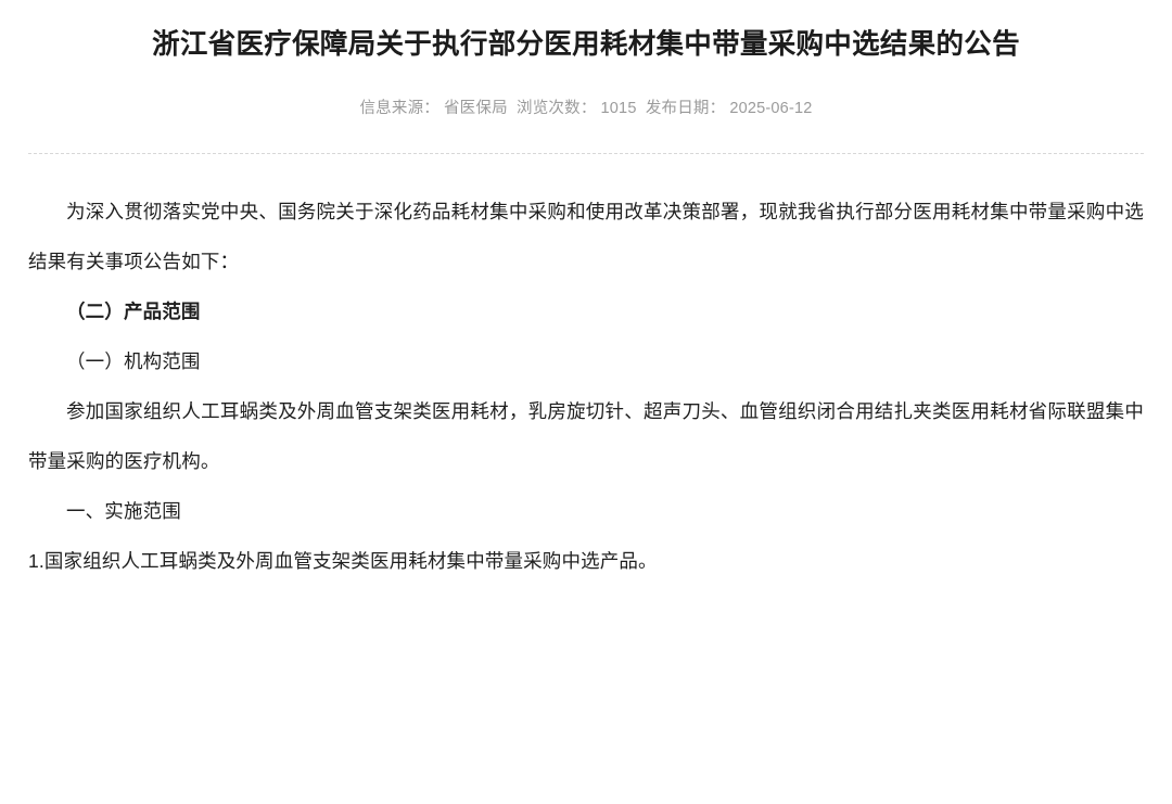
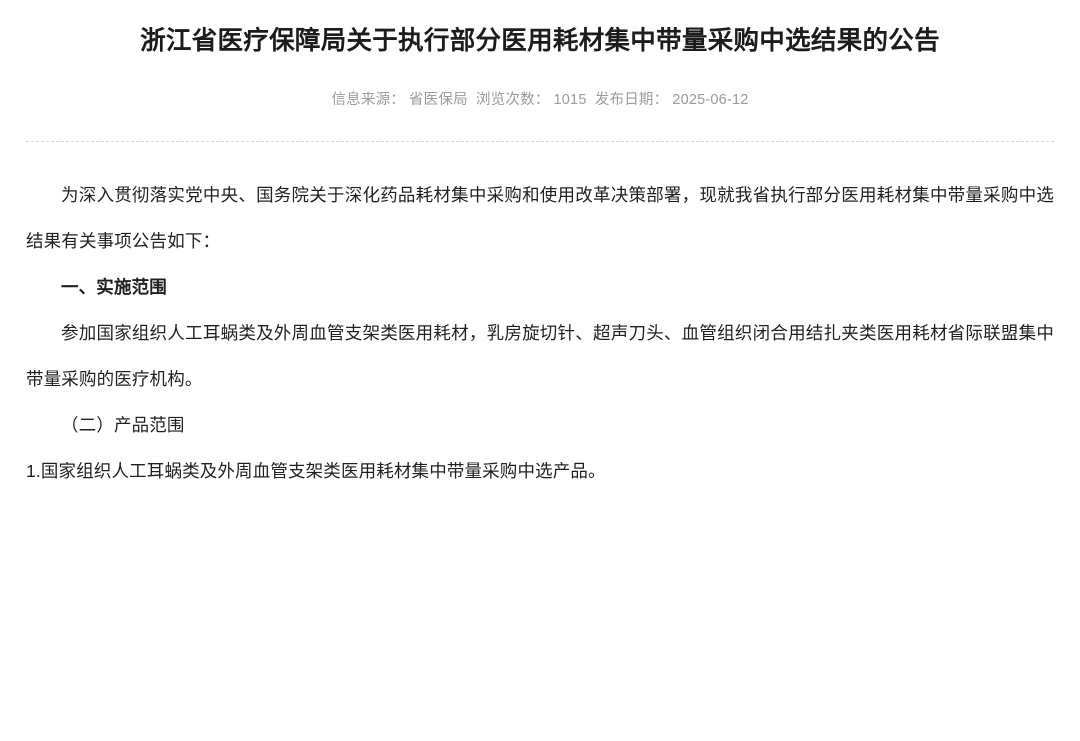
  浙江省医疗保障局关于执行部分医用耗材集中带量采购中选结果的公告
  信息来源： 省医保局 浏览次数： 1015 发布日期： 2025-06-12
  为深入贯彻落实党中央、国务院关于深化药品耗材集中采购和使用改革决策部署，现就我省执行部分医用耗材集中带量采购中选结果有关事项公告如下：
- （二）产品范围
+ 一、实施范围
- （一）机构范围
  参加国家组织人工耳蜗类及外周血管支架类医用耗材，乳房旋切针、超声刀头、血管组织闭合用结扎夹类医用耗材省际联盟集中带量采购的医疗机构。
- 一、实施范围
+ （二）产品范围
  1.国家组织人工耳蜗类及外周血管支架类医用耗材集中带量采购中选产品。
